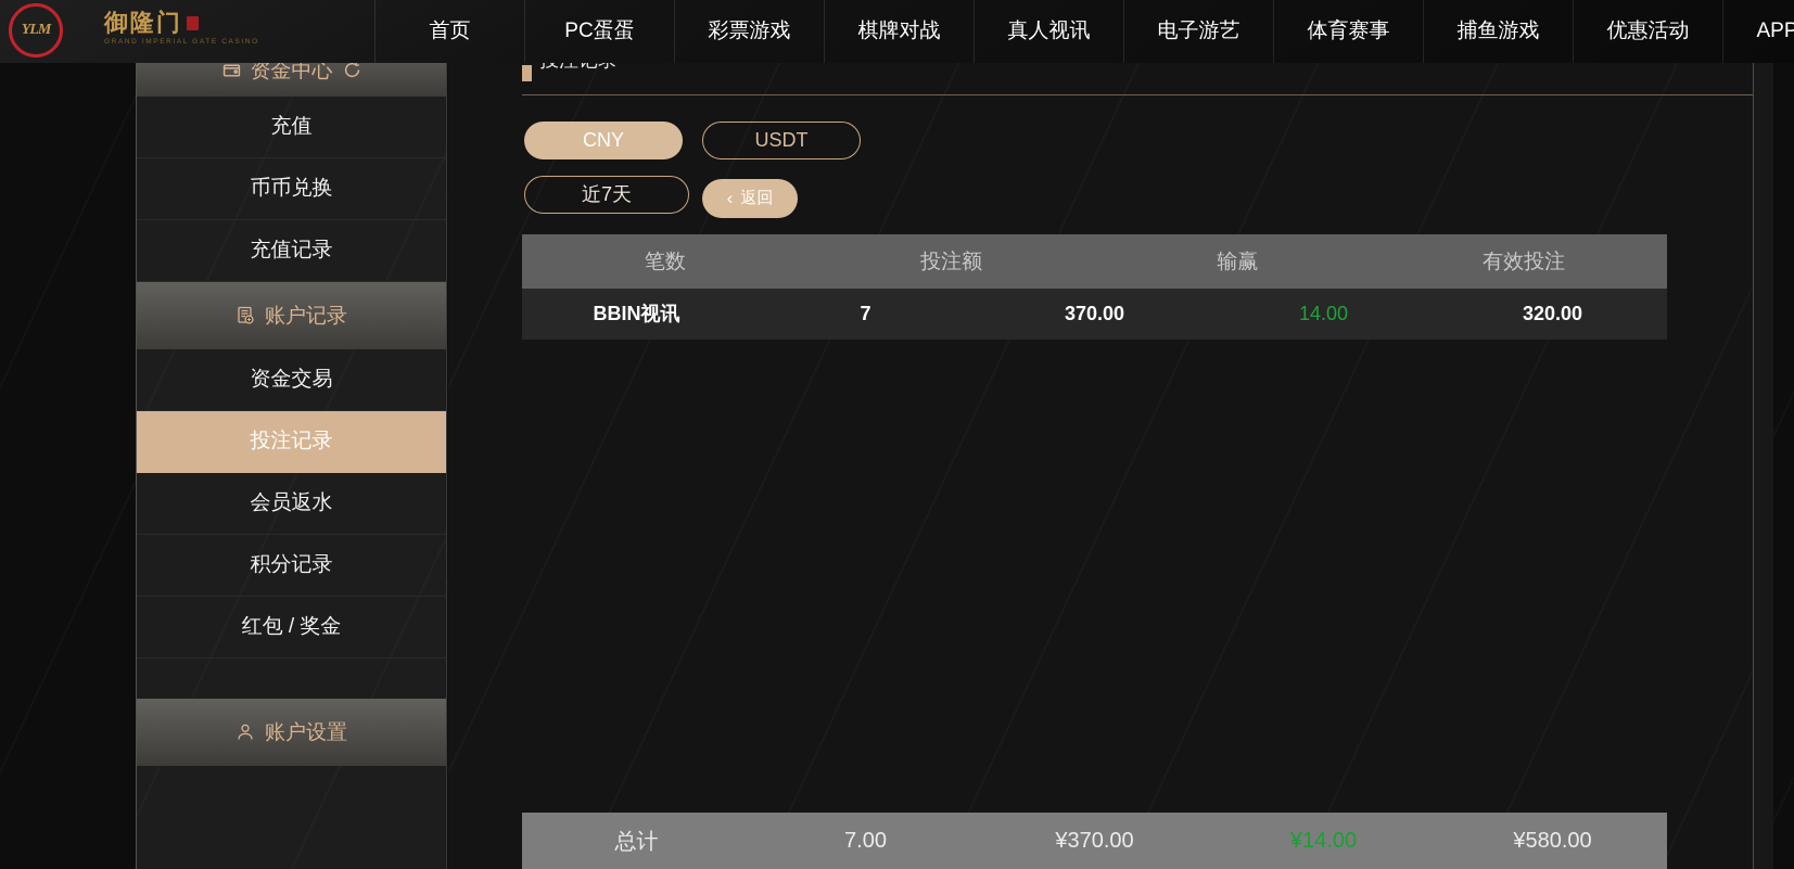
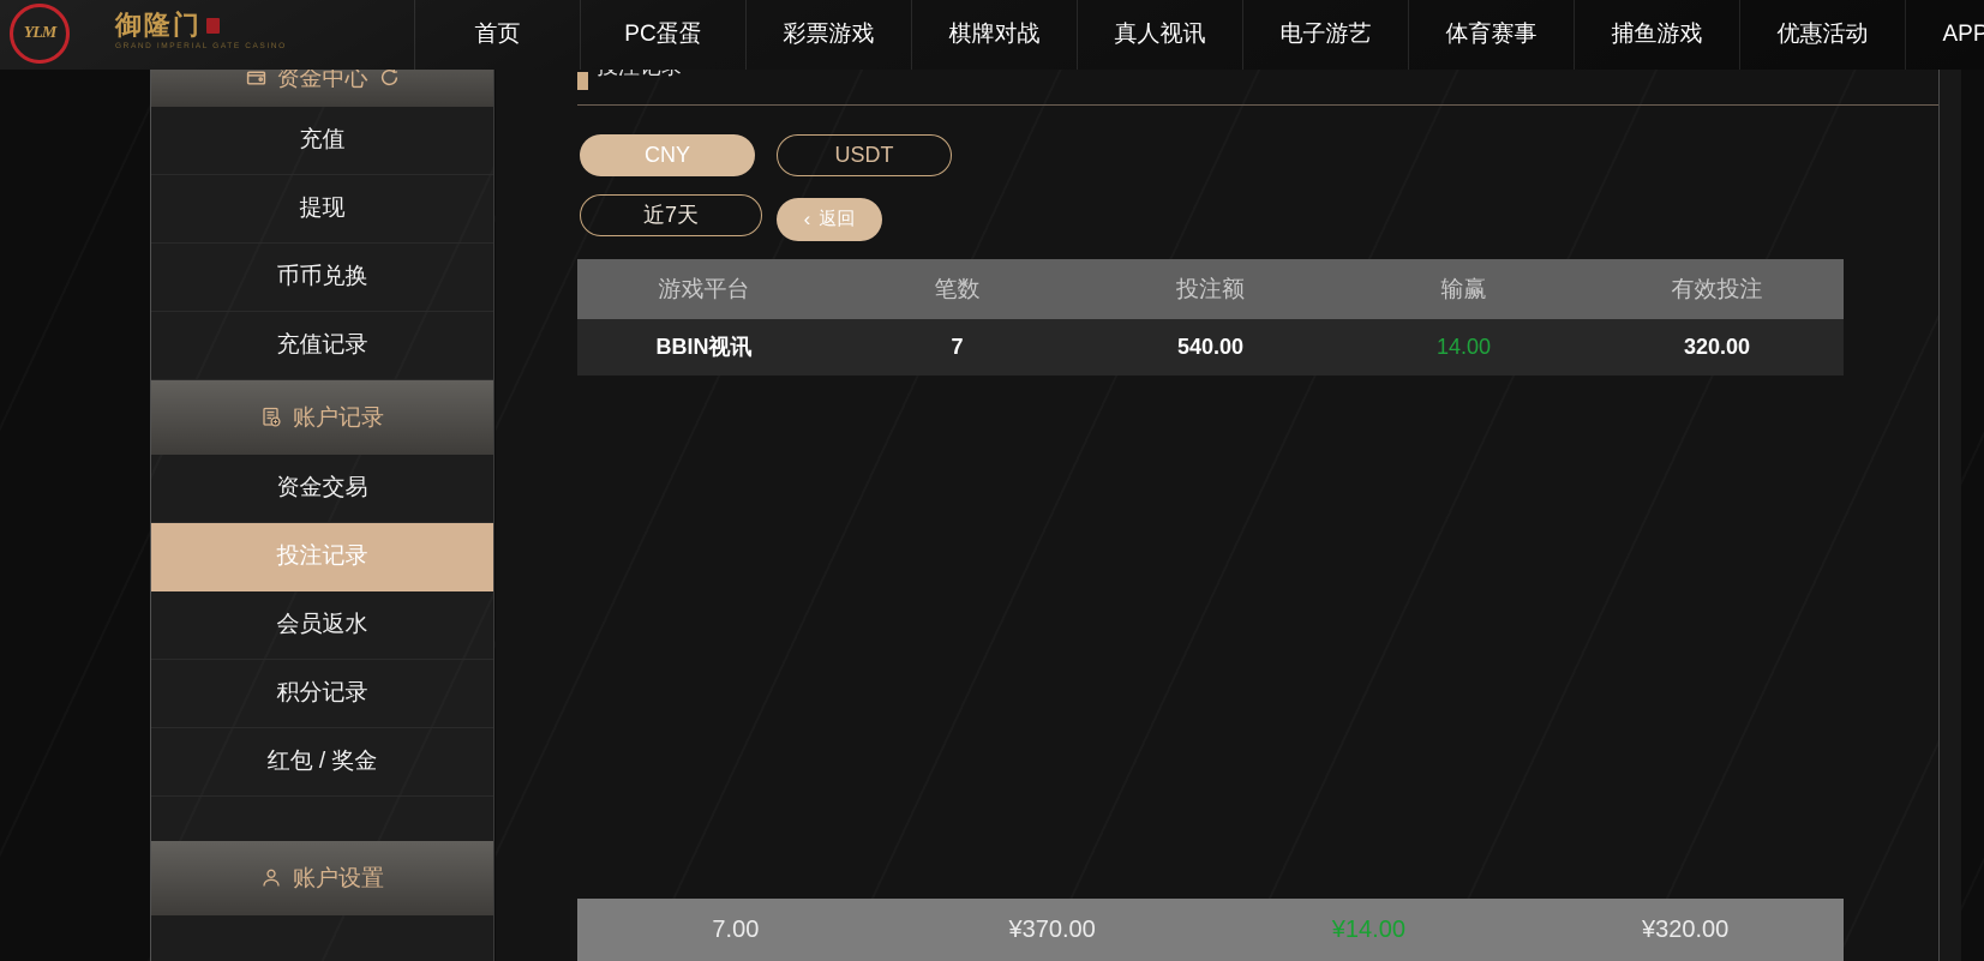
  YLM
  御隆门
  首页
  PC蛋蛋
  彩票游戏
  棋牌对战
  真人视讯
  电子游艺
  体育赛事
  捕鱼游戏
  优惠活动
  资金中心
  充值
+ 提现
  币币兑换
  充值记录
  账户记录
  资金交易
  投注记录
  会员返水
  积分记录
  红包 / 奖金
  账户设置
  CNY
  USDT
  近7天
  ‹
  返回
+ 游戏平台
  笔数
  投注额
  输赢
  有效投注
  BBIN视讯
  7
- 370.00
+ 540.00
  14.00
  320.00
- 总计
  7.00
  ¥370.00
  ¥14.00
- ¥580.00
+ ¥320.00
